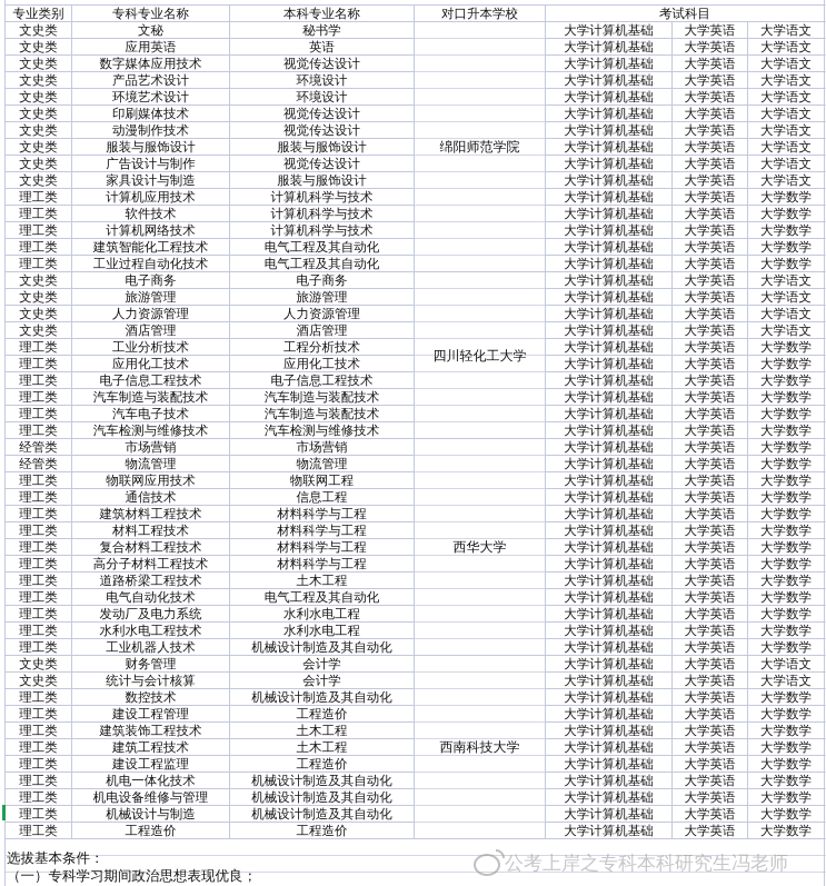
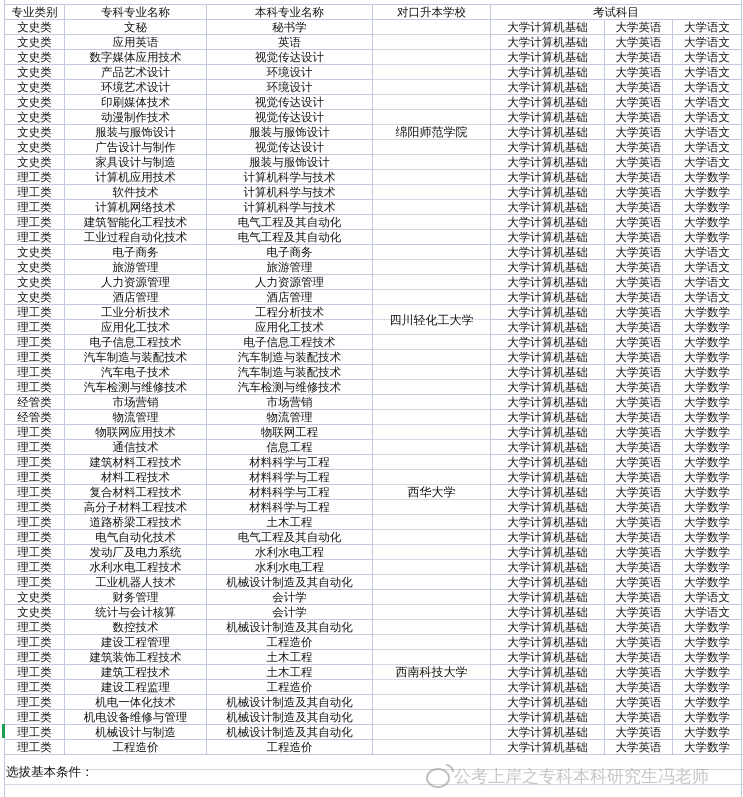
  专业类别	专科专业名称	本科专业名称	对口升本学校	考试科目
  文史类	文秘	秘书学	绵阳师范学院	大学计算机基础	大学英语	大学语文
  文史类	应用英语	英语	大学计算机基础	大学英语	大学语文
  文史类	数字媒体应用技术	视觉传达设计	大学计算机基础	大学英语	大学语文
  文史类	产品艺术设计	环境设计	大学计算机基础	大学英语	大学语文
  文史类	环境艺术设计	环境设计	大学计算机基础	大学英语	大学语文
  文史类	印刷媒体技术	视觉传达设计	大学计算机基础	大学英语	大学语文
  文史类	动漫制作技术	视觉传达设计	大学计算机基础	大学英语	大学语文
  文史类	服装与服饰设计	服装与服饰设计	大学计算机基础	大学英语	大学语文
  文史类	广告设计与制作	视觉传达设计	大学计算机基础	大学英语	大学语文
  文史类	家具设计与制造	服装与服饰设计	大学计算机基础	大学英语	大学语文
  理工类	计算机应用技术	计算机科学与技术	大学计算机基础	大学英语	大学数学
  理工类	软件技术	计算机科学与技术	大学计算机基础	大学英语	大学数学
  理工类	计算机网络技术	计算机科学与技术	大学计算机基础	大学英语	大学数学
  理工类	建筑智能化工程技术	电气工程及其自动化	大学计算机基础	大学英语	大学数学
  理工类	工业过程自动化技术	电气工程及其自动化	大学计算机基础	大学英语	大学数学
  文史类	电子商务	电子商务	四川轻化工大学	大学计算机基础	大学英语	大学语文
  文史类	旅游管理	旅游管理	大学计算机基础	大学英语	大学语文
  文史类	人力资源管理	人力资源管理	大学计算机基础	大学英语	大学语文
  文史类	酒店管理	酒店管理	大学计算机基础	大学英语	大学语文
  理工类	工业分析技术	工程分析技术	大学计算机基础	大学英语	大学数学
  理工类	应用化工技术	应用化工技术	大学计算机基础	大学英语	大学数学
  理工类	电子信息工程技术	电子信息工程技术	大学计算机基础	大学英语	大学数学
  理工类	汽车制造与装配技术	汽车制造与装配技术	大学计算机基础	大学英语	大学数学
  理工类	汽车电子技术	汽车制造与装配技术	大学计算机基础	大学英语	大学数学
  理工类	汽车检测与维修技术	汽车检测与维修技术	大学计算机基础	大学英语	大学数学
  经管类	市场营销	市场营销	西华大学	大学计算机基础	大学英语	大学数学
  经管类	物流管理	物流管理	大学计算机基础	大学英语	大学数学
  理工类	物联网应用技术	物联网工程	大学计算机基础	大学英语	大学数学
  理工类	通信技术	信息工程	大学计算机基础	大学英语	大学数学
  理工类	建筑材料工程技术	材料科学与工程	大学计算机基础	大学英语	大学数学
  理工类	材料工程技术	材料科学与工程	大学计算机基础	大学英语	大学数学
  理工类	复合材料工程技术	材料科学与工程	大学计算机基础	大学英语	大学数学
  理工类	高分子材料工程技术	材料科学与工程	大学计算机基础	大学英语	大学数学
  理工类	道路桥梁工程技术	土木工程	大学计算机基础	大学英语	大学数学
  理工类	电气自动化技术	电气工程及其自动化	大学计算机基础	大学英语	大学数学
  理工类	发动厂及电力系统	水利水电工程	大学计算机基础	大学英语	大学数学
  理工类	水利水电工程技术	水利水电工程	大学计算机基础	大学英语	大学数学
  理工类	工业机器人技术	机械设计制造及其自动化	大学计算机基础	大学英语	大学数学
  文史类	财务管理	会计学	西南科技大学	大学计算机基础	大学英语	大学语文
  文史类	统计与会计核算	会计学	大学计算机基础	大学英语	大学语文
  理工类	数控技术	机械设计制造及其自动化	大学计算机基础	大学英语	大学数学
  理工类	建设工程管理	工程造价	大学计算机基础	大学英语	大学数学
  理工类	建筑装饰工程技术	土木工程	大学计算机基础	大学英语	大学数学
  理工类	建筑工程技术	土木工程	大学计算机基础	大学英语	大学数学
  理工类	建设工程监理	工程造价	大学计算机基础	大学英语	大学数学
  理工类	机电一体化技术	机械设计制造及其自动化	大学计算机基础	大学英语	大学数学
  理工类	机电设备维修与管理	机械设计制造及其自动化	大学计算机基础	大学英语	大学数学
  理工类	机械设计与制造	机械设计制造及其自动化	大学计算机基础	大学英语	大学数学
  理工类	工程造价	工程造价	大学计算机基础	大学英语	大学数学
  选拔基本条件：
- （一）专科学习期间政治思想表现优良；
  公考上岸之专科本科研究生冯老师
